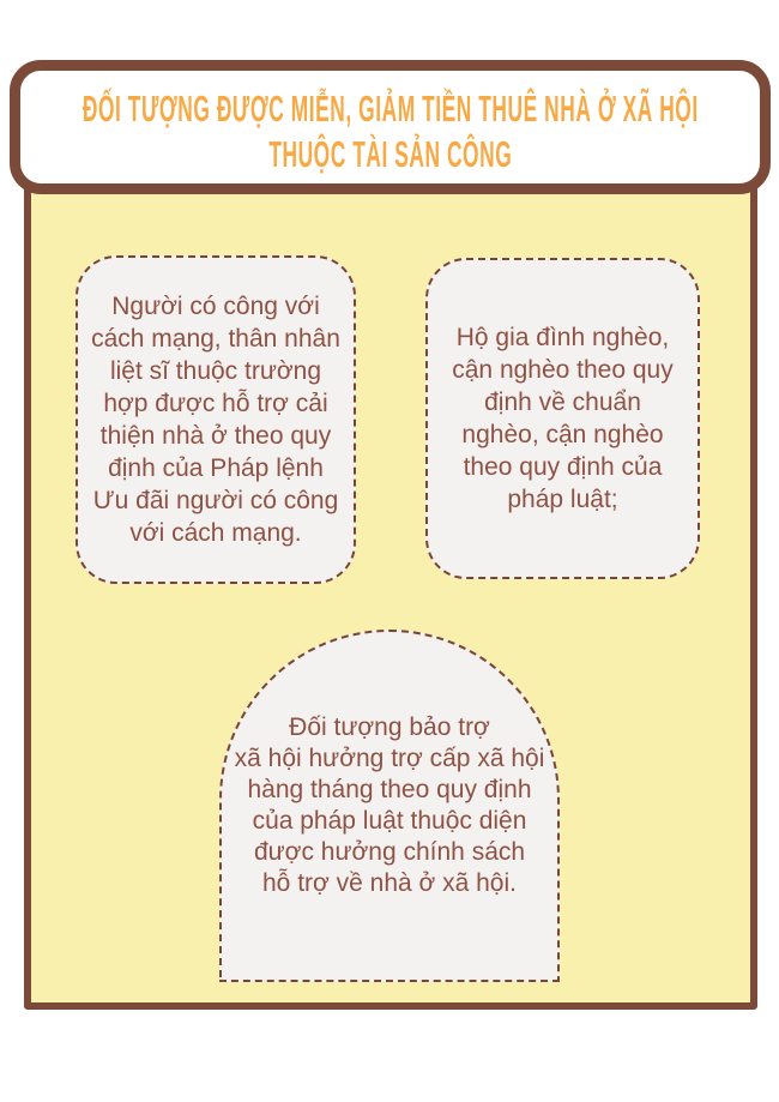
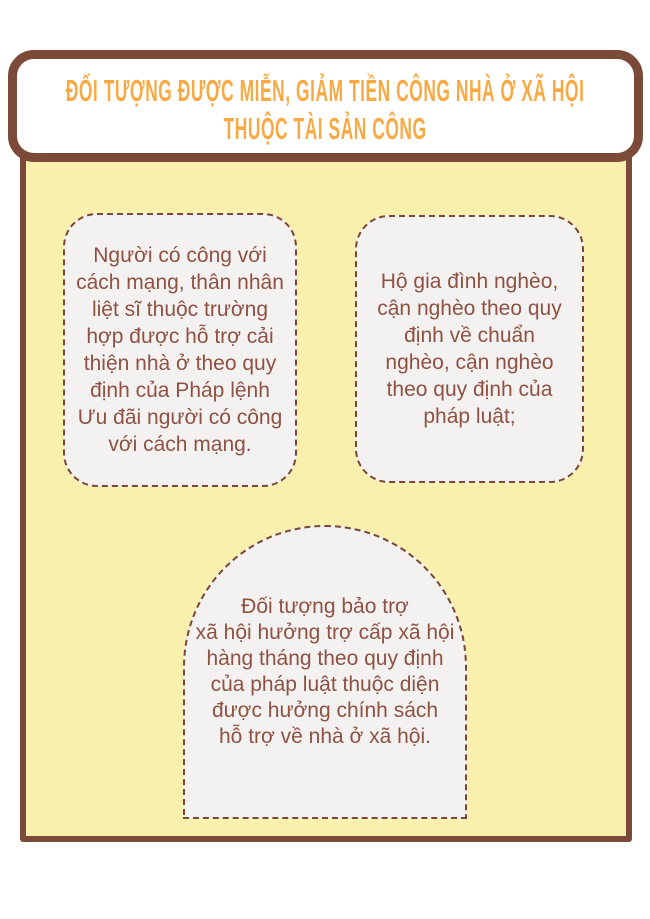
- ĐỐI TƯỢNG ĐƯỢC MIỄN, GIẢM TIỀN THUÊ NHÀ Ở XÃ HỘI
+ ĐỐI TƯỢNG ĐƯỢC MIỄN, GIẢM TIỀN CÔNG NHÀ Ở XÃ HỘI
  THUỘC TÀI SẢN CÔNG
  Người có công với
  cách mạng, thân nhân
  liệt sĩ thuộc trường
  hợp được hỗ trợ cải
  thiện nhà ở theo quy
  định của Pháp lệnh
  Ưu đãi người có công
  với cách mạng.
  Hộ gia đình nghèo,
  cận nghèo theo quy
  định về chuẩn
  nghèo, cận nghèo
  theo quy định của
  pháp luật;
  Đối tượng bảo trợ
  xã hội hưởng trợ cấp xã hội
  hàng tháng theo quy định
  của pháp luật thuộc diện
  được hưởng chính sách
  hỗ trợ về nhà ở xã hội.
